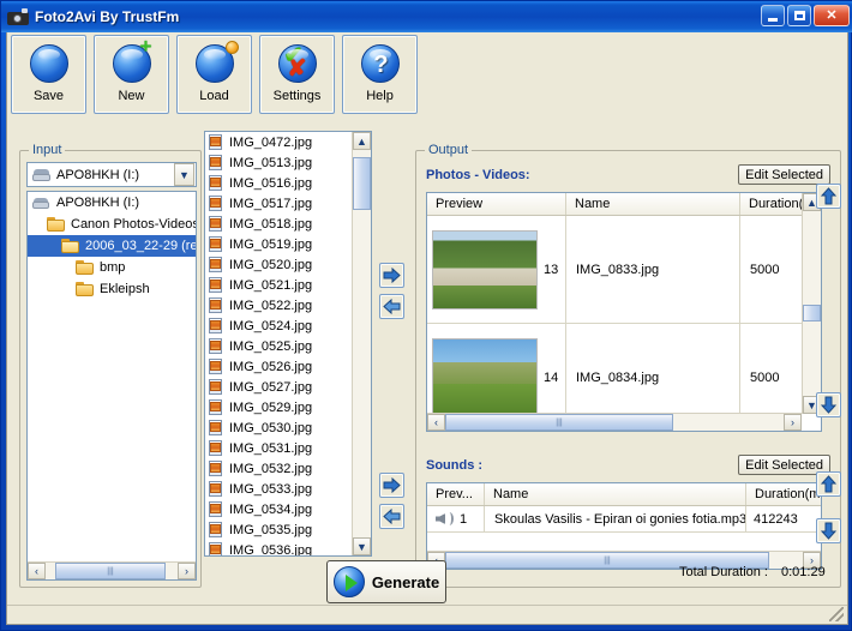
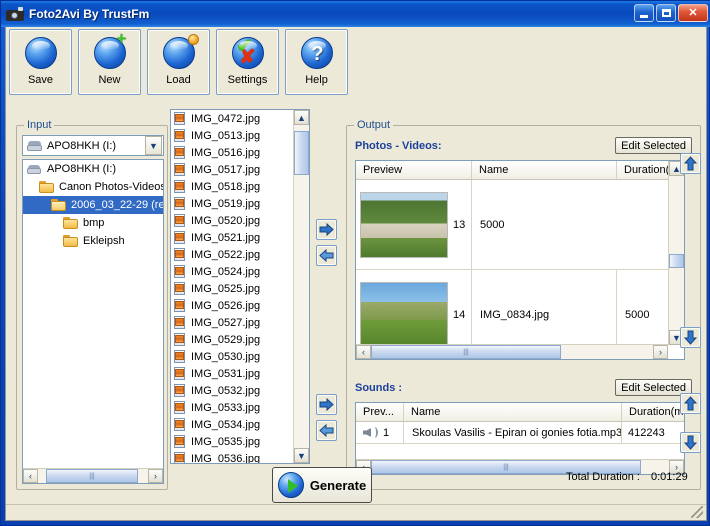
  Foto2Avi By TrustFm
  ✕
  Save
  +
  New
  Load
  ✘
  Settings
  ?
  Help
  Input
  APO8HKH (I:)
  ▼
  APO8HKH (I:)
  Canon Photos-Video
  bmp
  Ekleipsh
  ‹
  ›
  IMG_0472.jpg
  IMG_0513.jpg
  IMG_0516.jpg
  IMG_0517.jpg
  IMG_0518.jpg
  IMG_0519.jpg
  IMG_0520.jpg
  IMG_0521.jpg
  IMG_0522.jpg
  IMG_0524.jpg
  IMG_0525.jpg
  IMG_0526.jpg
  IMG_0527.jpg
  IMG_0529.jpg
  IMG_0530.jpg
  IMG_0531.jpg
  IMG_0532.jpg
  IMG_0533.jpg
  IMG_0534.jpg
  IMG_0535.jpg
  IMG_0536.jpg
  ▲
  ▼
  Output
  Photos - Videos:
  Edit Selected
  Preview
  Name
  Duration
  13
- IMG_0833.jpg
  5000
  14
  IMG_0834.jpg
  5000
  ▲
  ▼
  ‹
  ›
  Sounds :
  Edit Selected
  Prev...
  Name
  Duration(m
  1
  Skoulas Vasilis - Epiran oi gonies fotia.mp3
  412243
  ›
  Generate
  Total Duration :
  0:01:29
